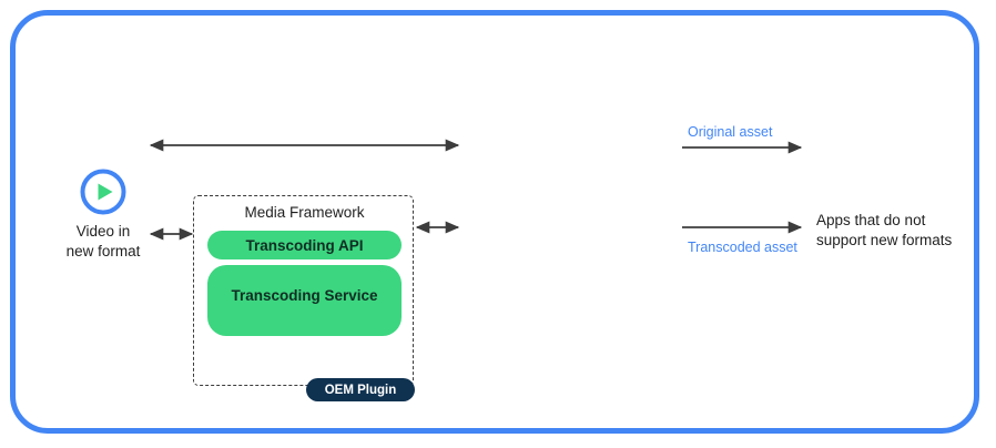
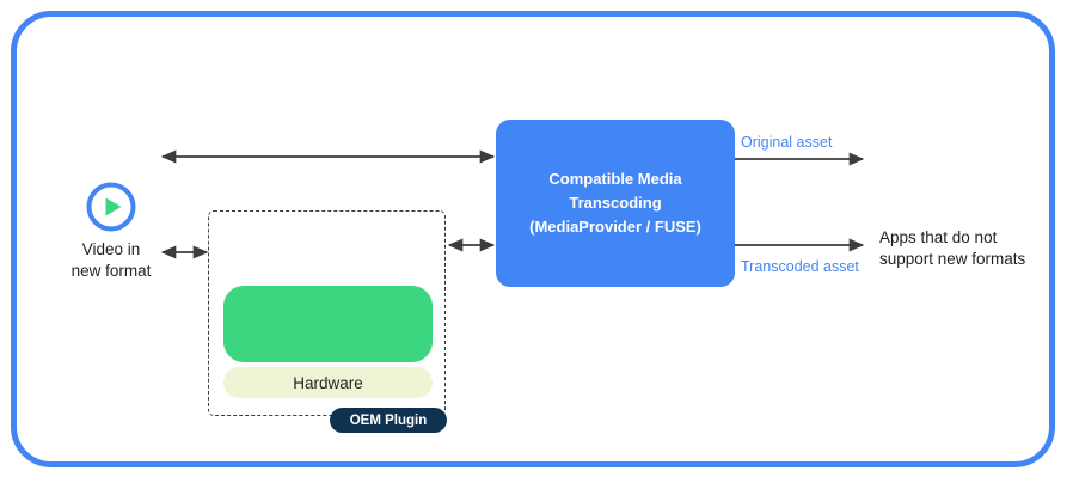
  Video in
  new format
- Media Framework
- Transcoding API
- Transcoding Service
  OEM Plugin
+ Hardware
+ Compatible Media
+ Transcoding
+ (MediaProvider / FUSE)
  Original asset
  Transcoded asset
  Apps that do not
  support new formats
